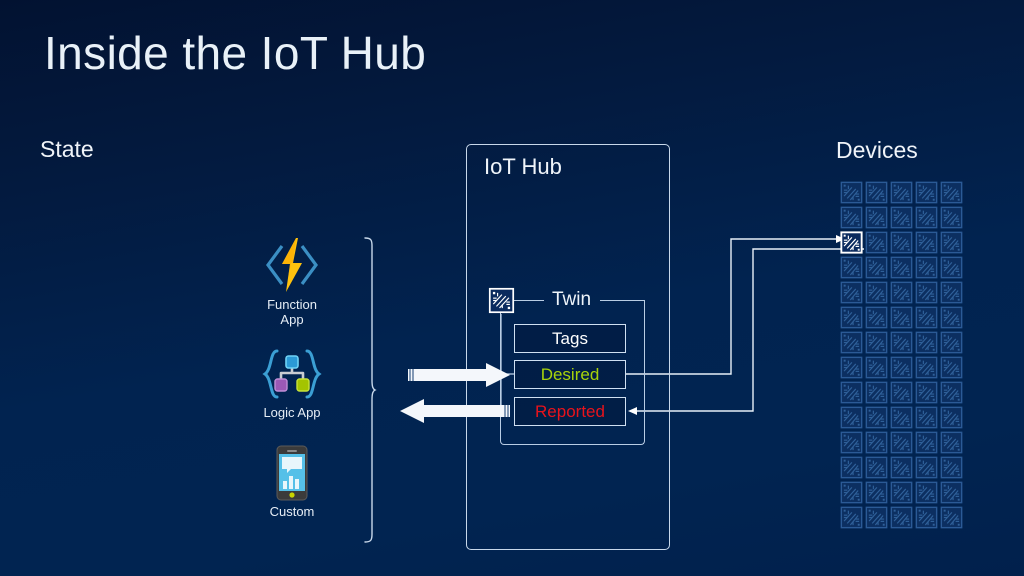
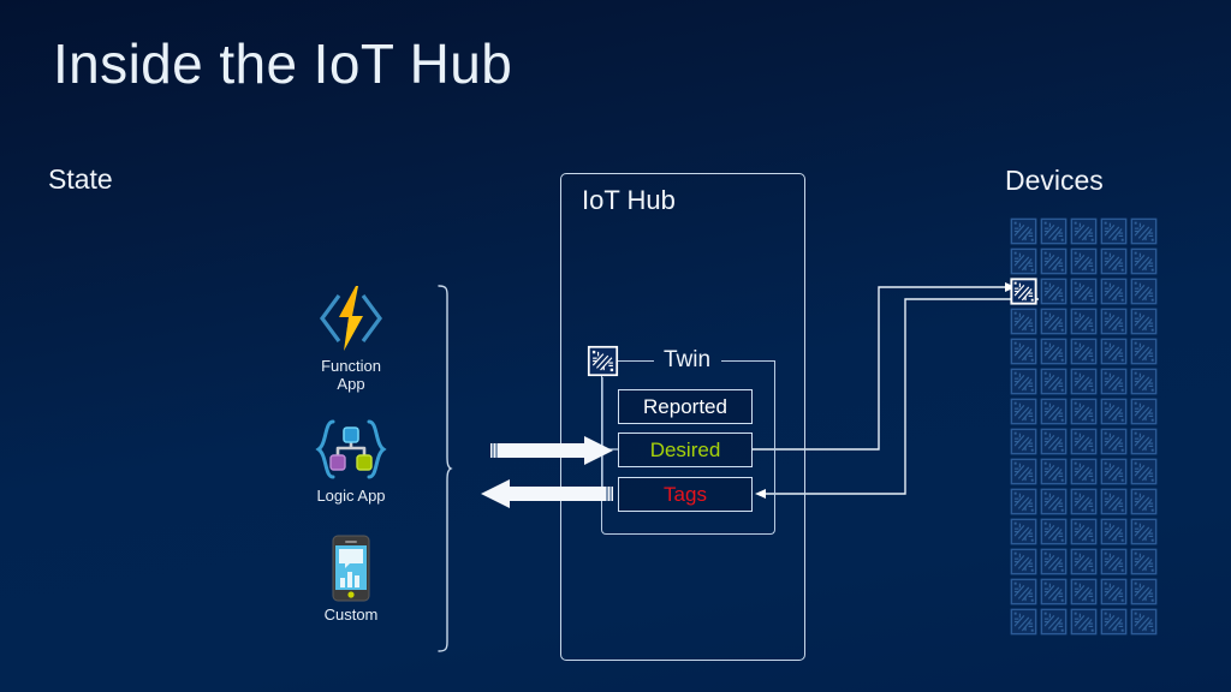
  Inside the IoT Hub
  State
  Devices
  IoT Hub
  Twin
- Tags
+ Reported
  Desired
- Reported
+ Tags
  Function
  App
  Logic App
  Custom
